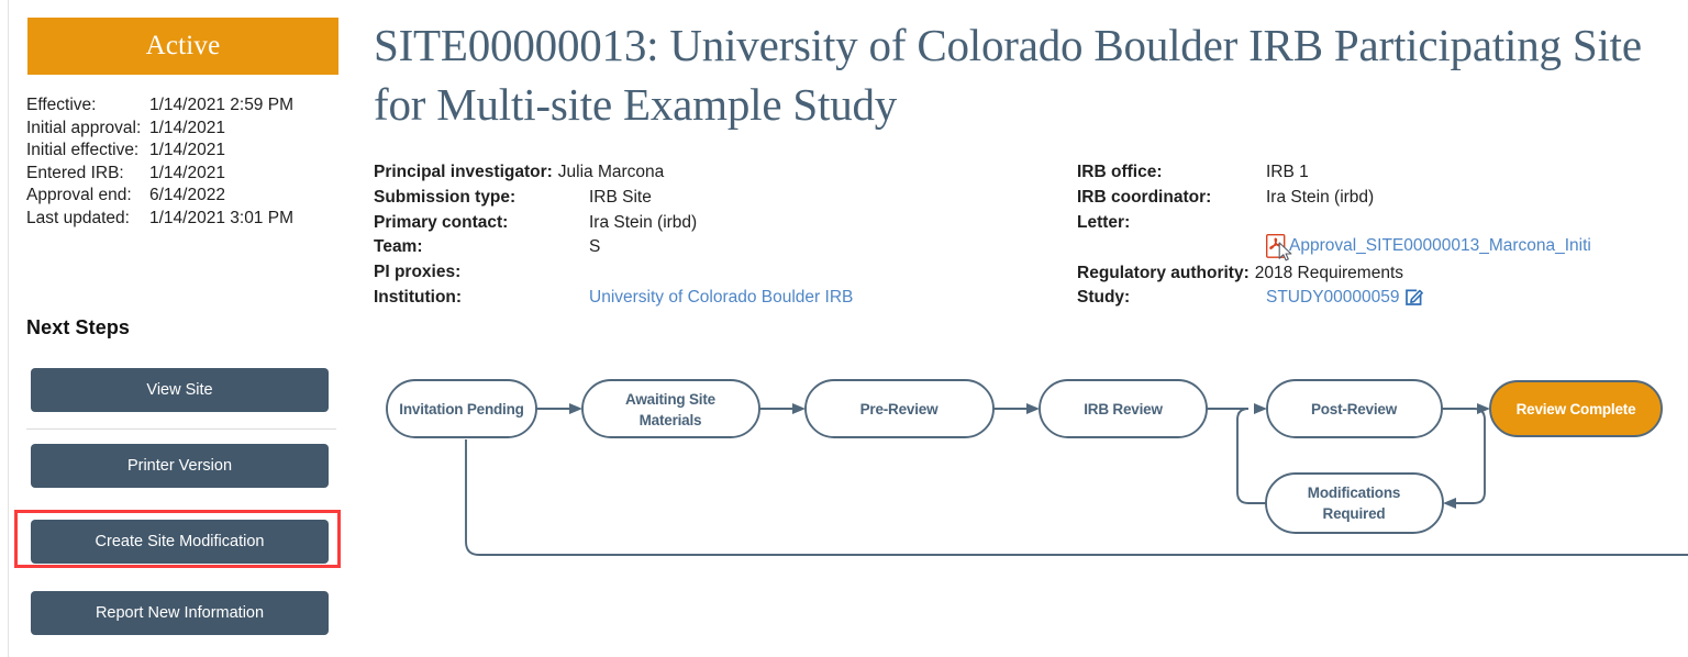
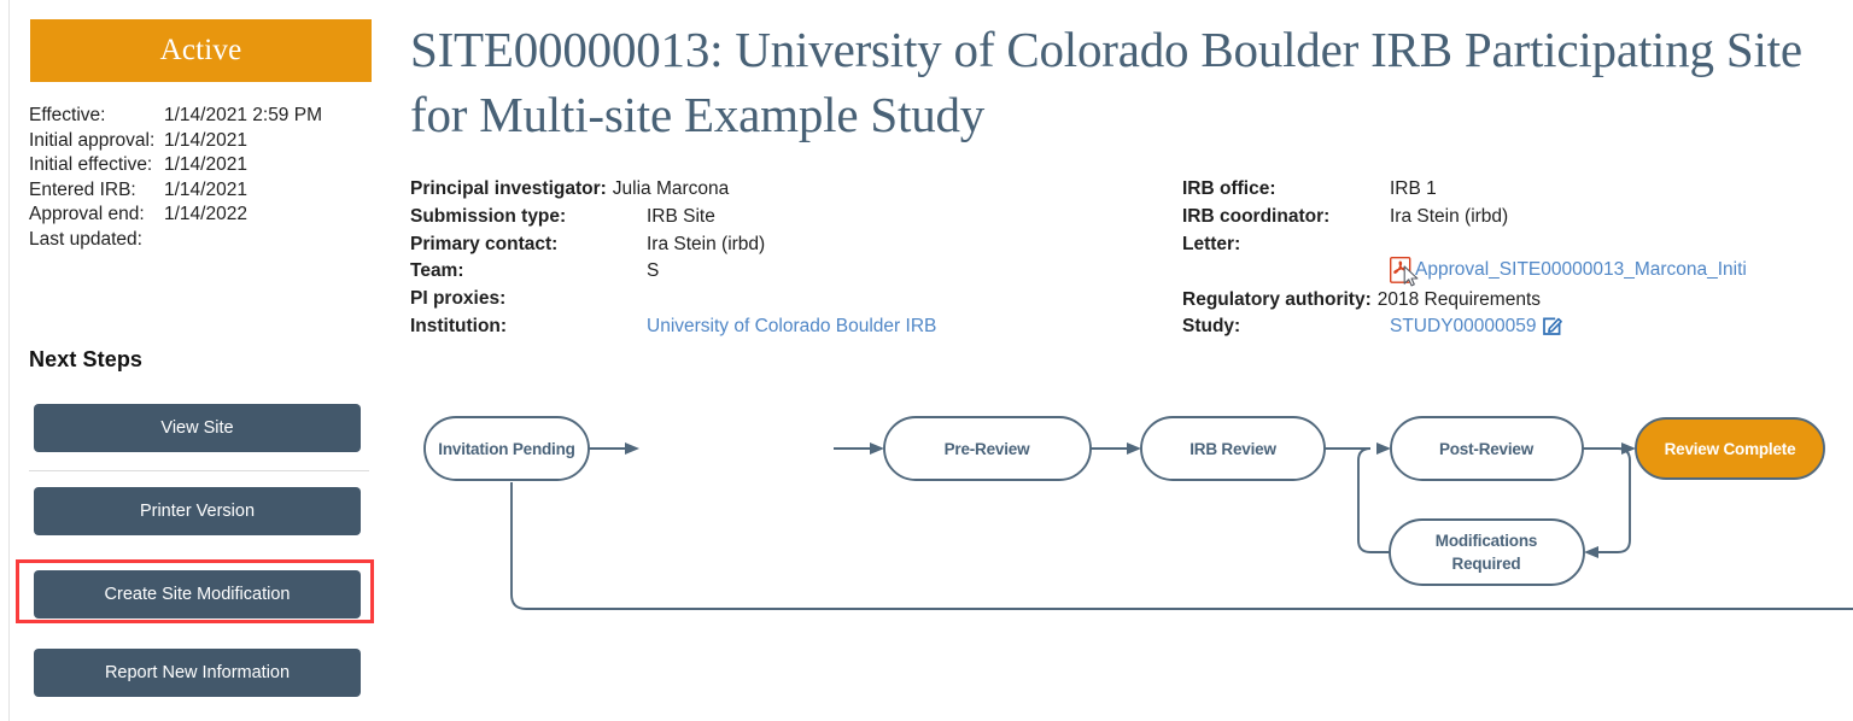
  Active
  Effective:
  1/14/2021 2:59 PM
  Initial approval:
  1/14/2021
  Initial effective:
  1/14/2021
  Entered IRB:
  1/14/2021
  Approval end:
- 6/14/2022
+ 1/14/2022
  Last updated:
- 1/14/2021 3:01 PM
  Next Steps
  View Site
  Printer Version
  Create Site Modification
  Report New Information
  SITE00000013: University of Colorado Boulder IRB Participating Site for Multi-site Example Study
  Principal investigator:
  Julia Marcona
  Submission type:
  IRB Site
  Primary contact:
  Ira Stein (irbd)
  Team:
  S
  PI proxies:
  Institution:
  University of Colorado Boulder IRB
  IRB office:
  IRB 1
  IRB coordinator:
  Ira Stein (irbd)
  Letter:
  Approval_SITE00000013_Marcona_Initi
  Regulatory authority:
  2018 Requirements
  Study:
  STUDY00000059
  Invitation Pending
- Awaiting Site
- Materials
  Pre-Review
  IRB Review
  Post-Review
  Modifications
  Required
  Review Complete
